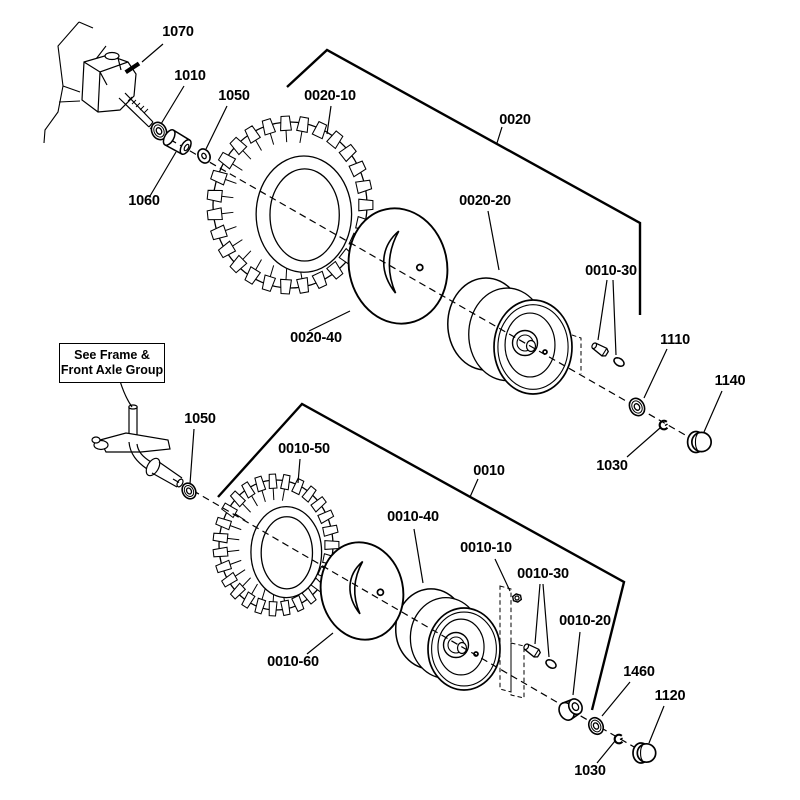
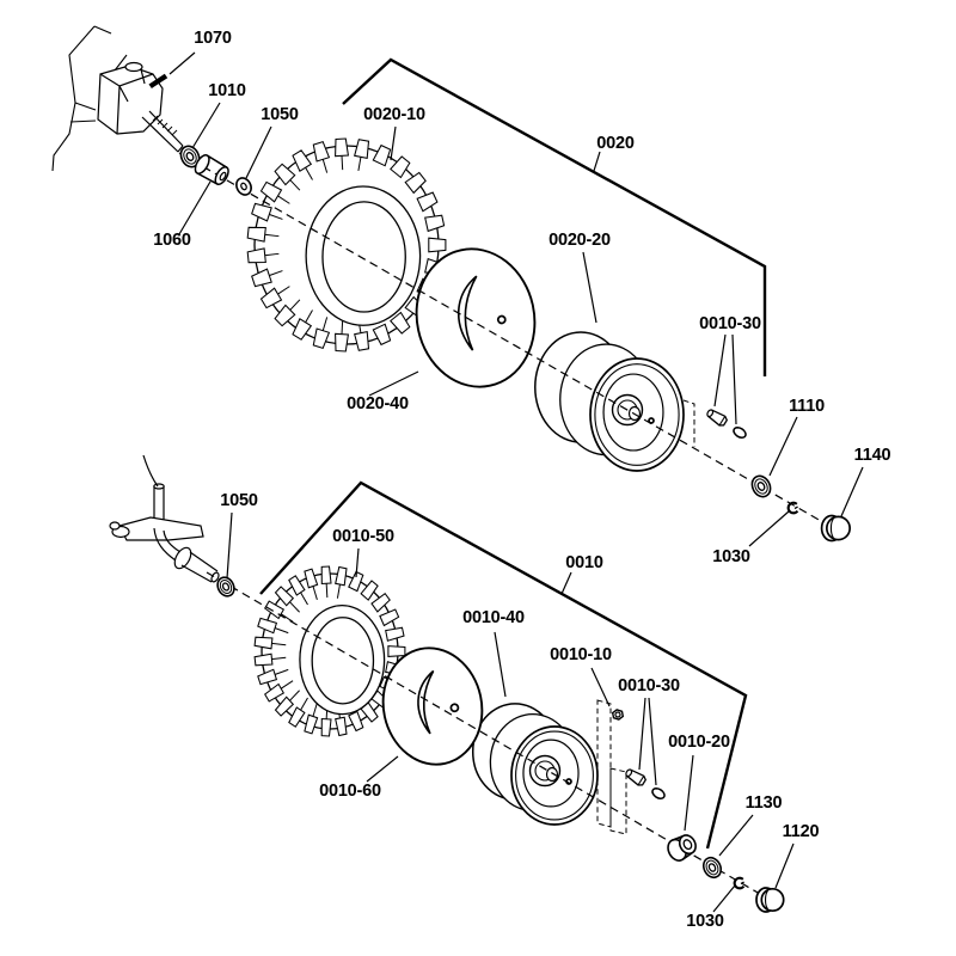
- See Frame &
- Front Axle Group
  1070
  1010
  1050
  0020-10
  0020
  1060
  0020-20
  0020-40
  0010-30
  1110
  1140
  1030
  1050
  0010-50
  0010
  0010-40
  0010-10
  0010-30
  0010-20
- 1460
+ 1130
  1120
  1030
  0010-60
